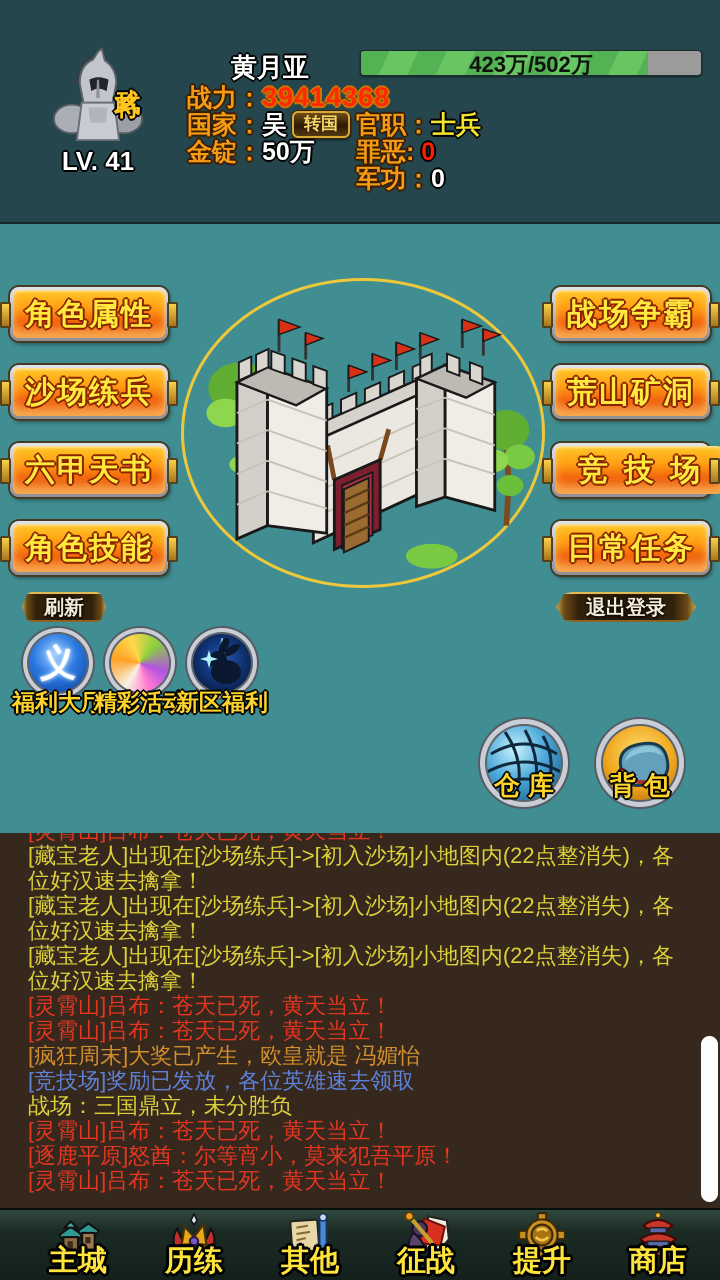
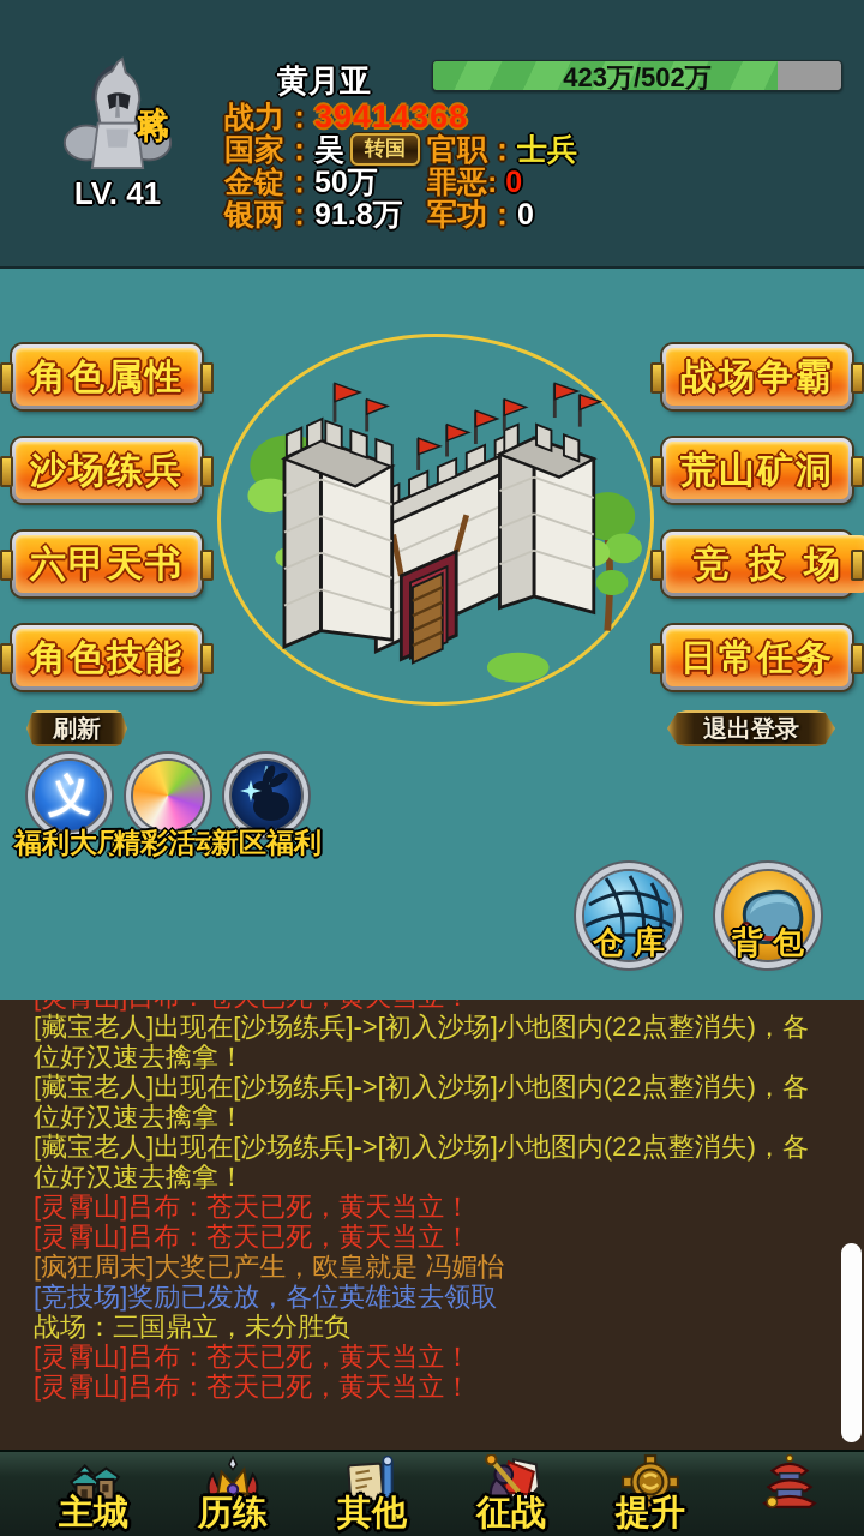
  LV. 41
  黄月亚
  423万/502万
  战力：39414368
  国家：吴
  转国
  官职：士兵
  金锭：50万
  罪恶: 0
+ 银两：91.8万
  军功：0
  角色属性
  沙场练兵
  六甲天书
  角色技能
  战场争霸
  荒山矿洞
  竞技场
  日常任务
  刷新
  退出登录
  义
  福利大厅
  精彩活动
  新区福利
  仓库
  背包
  [藏宝老人]出现在[沙场练兵]->[初入沙场]小地图内(22点整消失)，各位好汉速去擒拿！
  [藏宝老人]出现在[沙场练兵]->[初入沙场]小地图内(22点整消失)，各位好汉速去擒拿！
  [藏宝老人]出现在[沙场练兵]->[初入沙场]小地图内(22点整消失)，各位好汉速去擒拿！
  [灵霄山]吕布：苍天已死，黄天当立！
  [灵霄山]吕布：苍天已死，黄天当立！
  [疯狂周末]大奖已产生，欧皇就是 冯媚怡
  [竞技场]奖励已发放，各位英雄速去领取
  战场：三国鼎立，未分胜负
  [灵霄山]吕布：苍天已死，黄天当立！
- [逐鹿平原]怒酋：尔等宵小，莫来犯吾平原！
  [灵霄山]吕布：苍天已死，黄天当立！
  主城
  历练
  其他
  征战
  提升
- 商店
